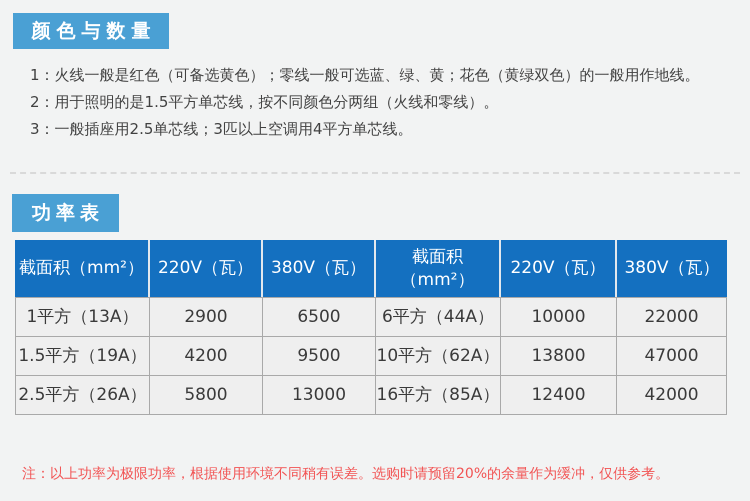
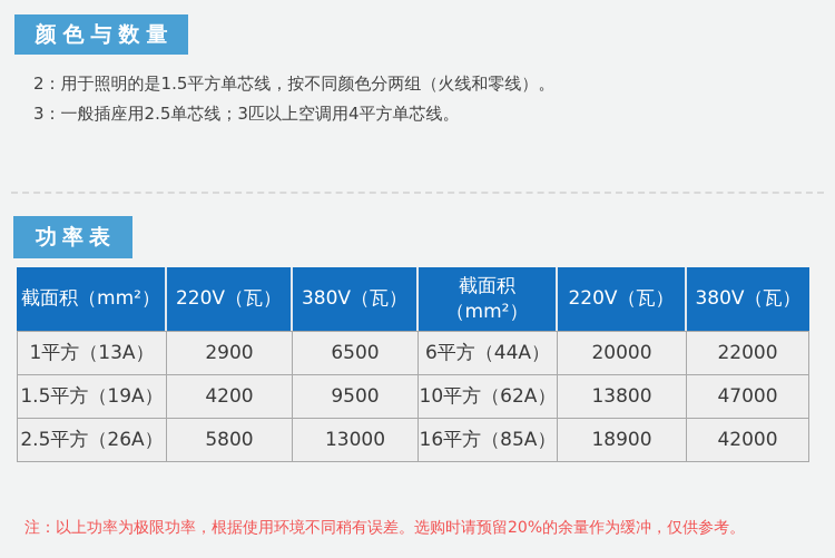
  颜色与数量
- 1：火线一般是红色（可备选黄色）；零线一般可选蓝、绿、黄；花色（黄绿双色）的一般用作地线。
  2：用于照明的是1.5平方单芯线，按不同颜色分两组（火线和零线）。
  3：一般插座用2.5单芯线；3匹以上空调用4平方单芯线。
  功率表
  截面积（mm²）	220V（瓦）	380V（瓦）	截面积（mm²）	220V（瓦）	380V（瓦）
- 1平方（13A）	2900	6500	6平方（44A）	10000	22000
+ 1平方（13A）	2900	6500	6平方（44A）	20000	22000
  1.5平方（19A）	4200	9500	10平方（62A）	13800	47000
- 2.5平方（26A）	5800	13000	16平方（85A）	12400	42000
+ 2.5平方（26A）	5800	13000	16平方（85A）	18900	42000
  注：以上功率为极限功率，根据使用环境不同稍有误差。选购时请预留20%的余量作为缓冲，仅供参考。
